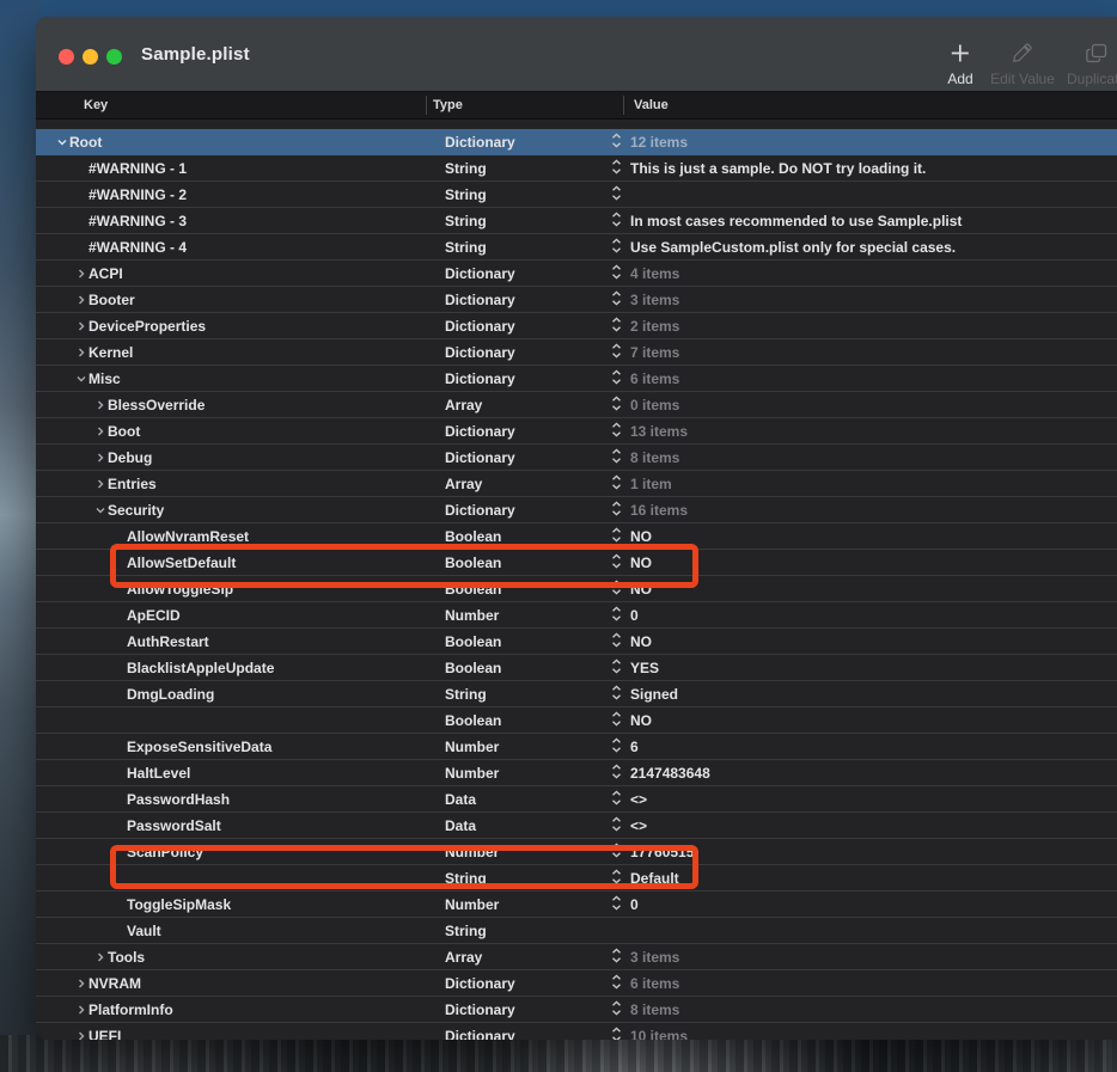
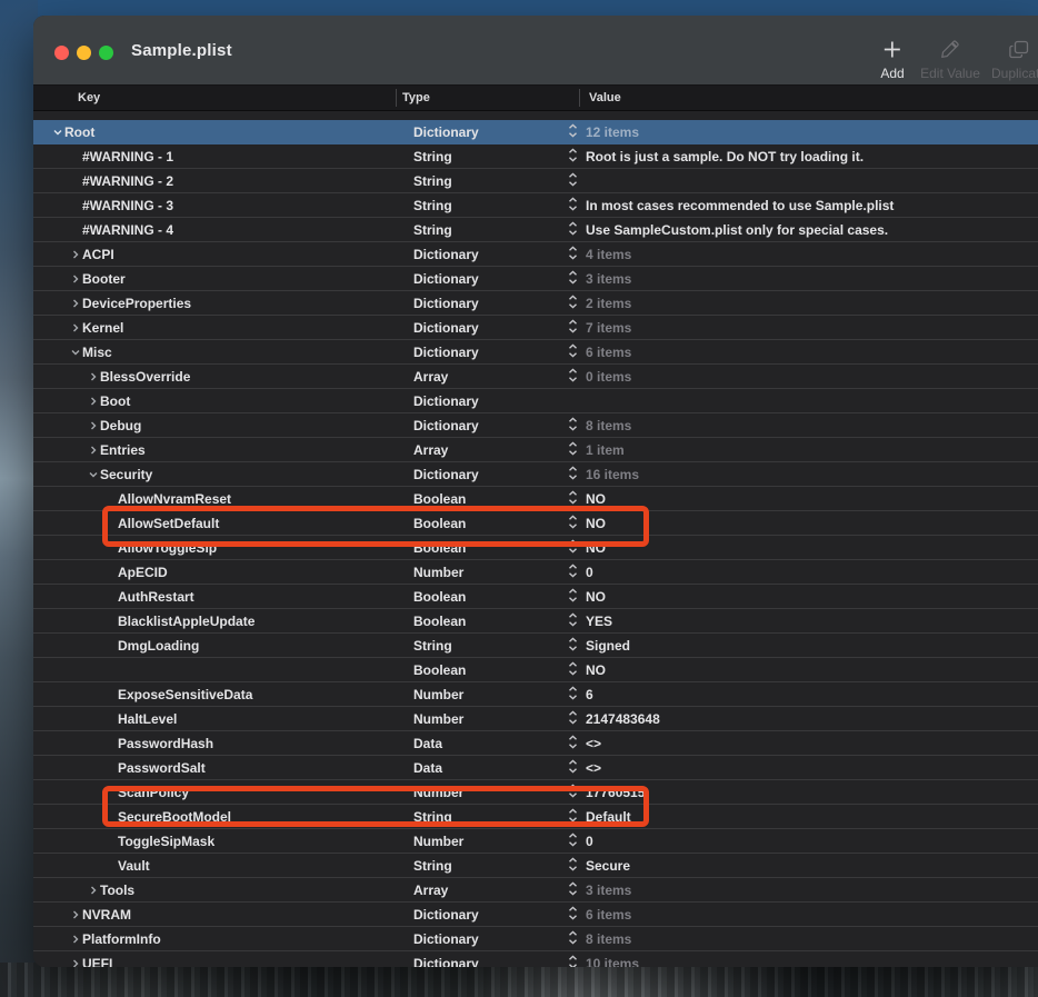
  Sample.plist
  Add
  Edit Value
  Duplica
  Key
  Type
  Value
  Root
  Dictionary
  12 items
  #WARNING - 1
  String
- This is just a sample. Do NOT try loading it.
+ Root is just a sample. Do NOT try loading it.
  #WARNING - 2
  String
  #WARNING - 3
  String
  In most cases recommended to use Sample.plist
  #WARNING - 4
  String
  Use SampleCustom.plist only for special cases.
  ACPI
  Dictionary
  4 items
  Booter
  Dictionary
  3 items
  DeviceProperties
  Dictionary
  2 items
  Kernel
  Dictionary
  7 items
  Misc
  Dictionary
  6 items
  BlessOverride
  Array
  0 items
  Boot
  Dictionary
- 13 items
  Debug
  Dictionary
  8 items
  Entries
  Array
  1 item
  Security
  Dictionary
  16 items
  AllowNvramReset
  Boolean
  NO
  AllowSetDefault
  Boolean
  NO
  AllowToggleSip
  Boolean
  NO
  ApECID
  Number
  0
  AuthRestart
  Boolean
  NO
  BlacklistAppleUpdate
  Boolean
  YES
  DmgLoading
  String
  Signed
  Boolean
  NO
  ExposeSensitiveData
  Number
  6
  HaltLevel
  Number
  2147483648
  PasswordHash
  Data
  <>
  PasswordSalt
  Data
  <>
  ScanPolicy
  Number
  17760515
+ SecureBootModel
  String
  Default
  ToggleSipMask
  Number
  0
  Vault
  String
+ Secure
  Tools
  Array
  3 items
  NVRAM
  Dictionary
  6 items
  PlatformInfo
  Dictionary
  8 items
  UEFI
  Dictionary
  10 items
